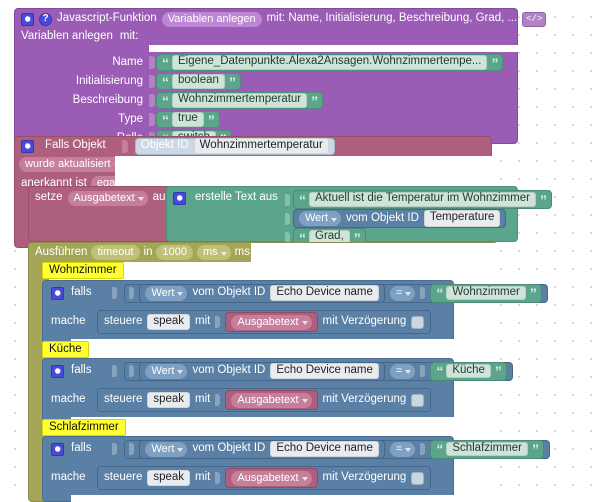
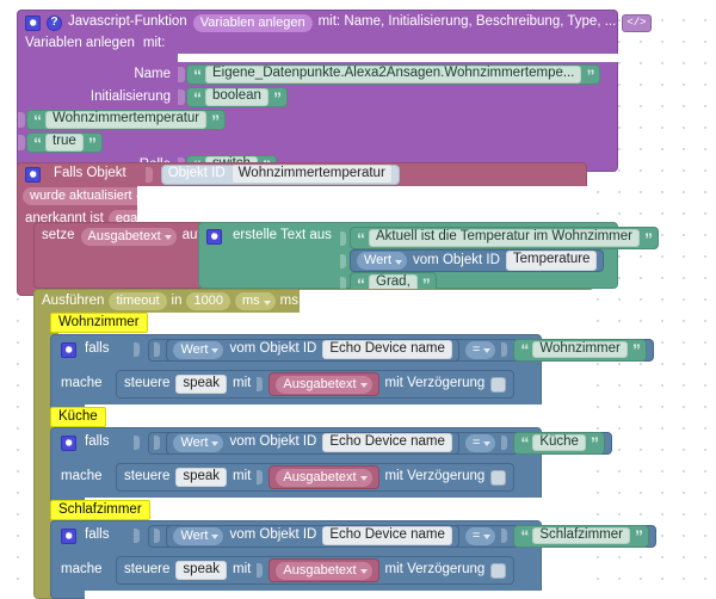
  Javascript-Funktion
  Variablen anlegen
- mit: Name, Initialisierung, Beschreibung, Grad, ...
+ mit: Name, Initialisierung, Beschreibung, Type, ...
  </>
  Variablen anlegen
  mit:
  Name
  “
  Eigene_Datenpunkte.Alexa2Ansagen.Wohnzimmertempe...
  ”
  Initialisierung
  “
  boolean
  ”
- Beschreibung
  “
  Wohnzimmertemperatur
  ”
- Type
  “
  true
  ”
  Falls Objekt
  Objekt ID
  Wohnzimmertemperatur
  wurde aktualisiert
  anerkannt ist
  ega
  setze
  Ausgabetext
  erstelle Text aus
  “
  Aktuell ist die Temperatur im Wohnzimmer
  ”
  Wert
  vom Objekt ID
  Temperature
  “
  Grad,
  ”
  Ausführen
  timeout
  in
  1000
  ms
  ms
  Wohnzimmer
  falls
  Wert
  vom Objekt ID
  Echo Device name
  =
  “
  Wohnzimmer
  ”
  mache
  steuere
  speak
  mit
  Ausgabetext
  mit Verzögerung
  Küche
  falls
  Wert
  vom Objekt ID
  Echo Device name
  =
  “
  Küche
  ”
  mache
  steuere
  speak
  mit
  Ausgabetext
  mit Verzögerung
  Schlafzimmer
  falls
  Wert
  vom Objekt ID
  Echo Device name
  =
  “
  Schlafzimmer
  ”
  mache
  steuere
  speak
  mit
  Ausgabetext
  mit Verzögerung
